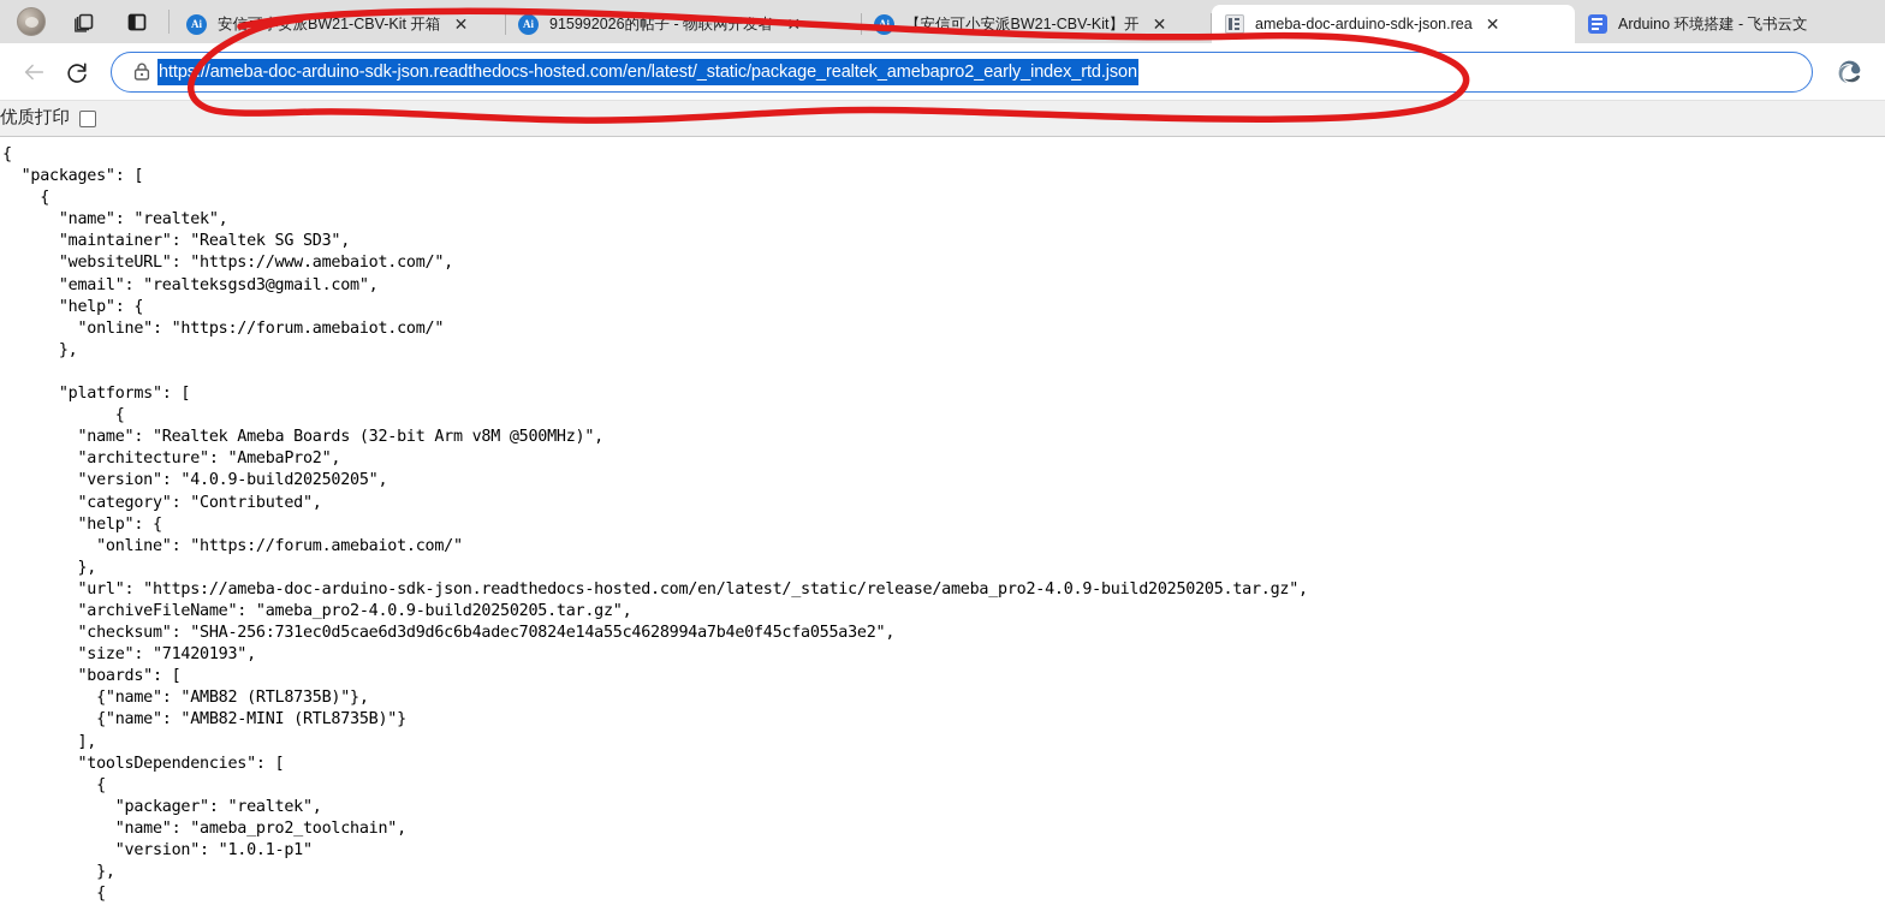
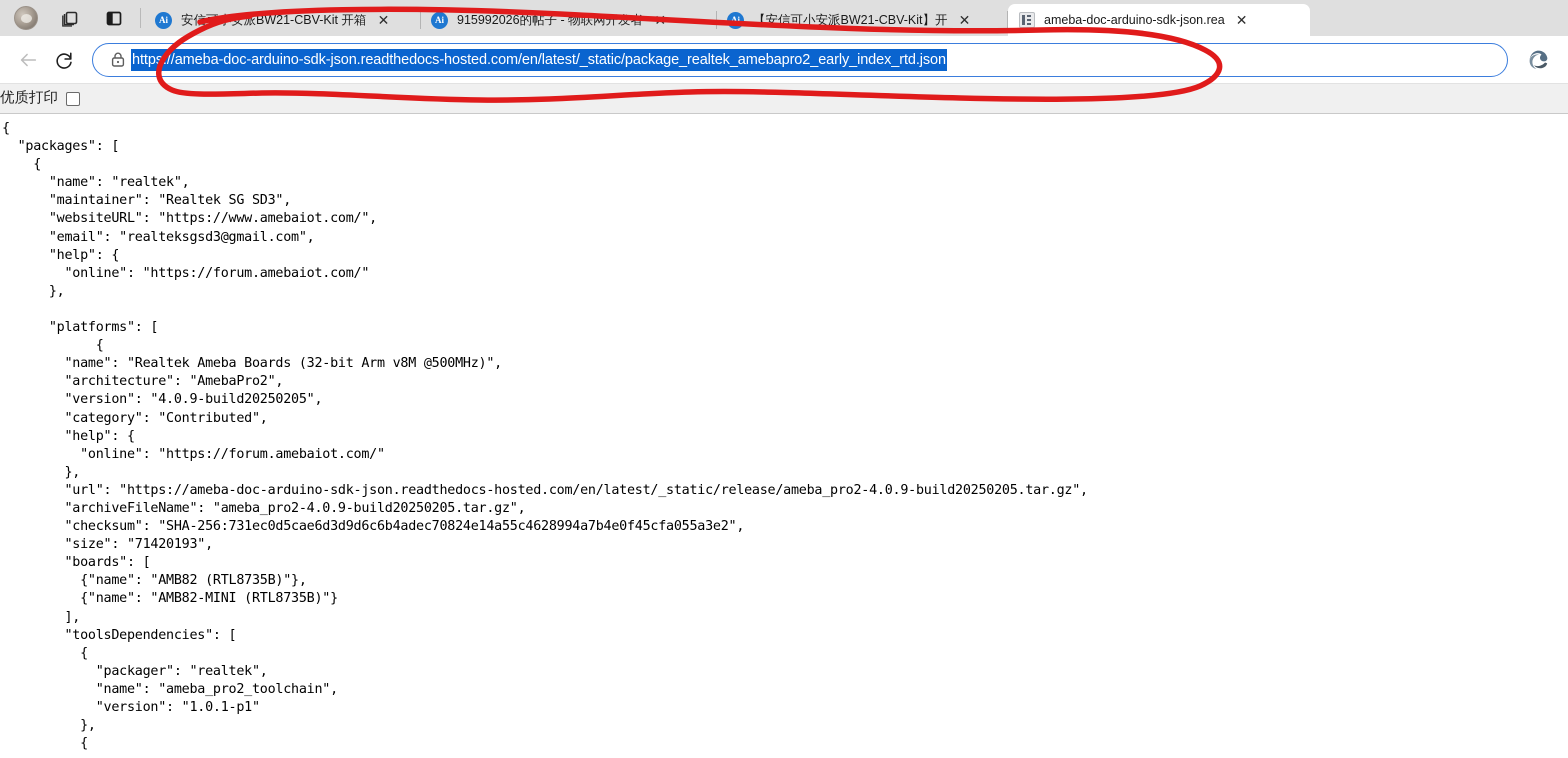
  Ai
  安派BW21-CBV-Kit 开箱
  ✕
  Ai
  915992026的帖子 - 物联网开
  Ai
  【安信可小安派BW21-CBV-Kit】开
  ✕
  ameba-doc-arduino-sdk-json.rea
  ✕
- Arduino 环境搭建 - 飞书云文
  https//ameba-doc-arduino-sdk-json.readthedocs-hosted.com/en/latest/_static/package_realtek_amebapro2_early_index_rtd.json
  优质打印
  {
  "packages": [
  {
  "name": "realtek",
  "maintainer": "Realtek SG SD3",
  "websiteURL": "https://www.amebaiot.com/",
  "email": "realteksgsd3@gmail.com",
  "help": {
  "online": "https://forum.amebaiot.com/"
  },
  "platforms": [
  {
  "name": "Realtek Ameba Boards (32-bit Arm v8M @500MHz)",
  "architecture": "AmebaPro2",
  "version": "4.0.9-build20250205",
  "category": "Contributed",
  "help": {
  "online": "https://forum.amebaiot.com/"
  },
  "url": "https://ameba-doc-arduino-sdk-json.readthedocs-hosted.com/en/latest/_static/release/ameba_pro2-4.0.9-build20250205.tar.gz",
  "archiveFileName": "ameba_pro2-4.0.9-build20250205.tar.gz",
  "checksum": "SHA-256:731ec0d5cae6d3d9d6c6b4adec70824e14a55c4628994a7b4e0f45cfa055a3e2",
  "size": "71420193",
  "boards": [
  {"name": "AMB82 (RTL8735B)"},
  {"name": "AMB82-MINI (RTL8735B)"}
  ],
  "toolsDependencies": [
  {
  "packager": "realtek",
  "name": "ameba_pro2_toolchain",
  "version": "1.0.1-p1"
  },
  {
